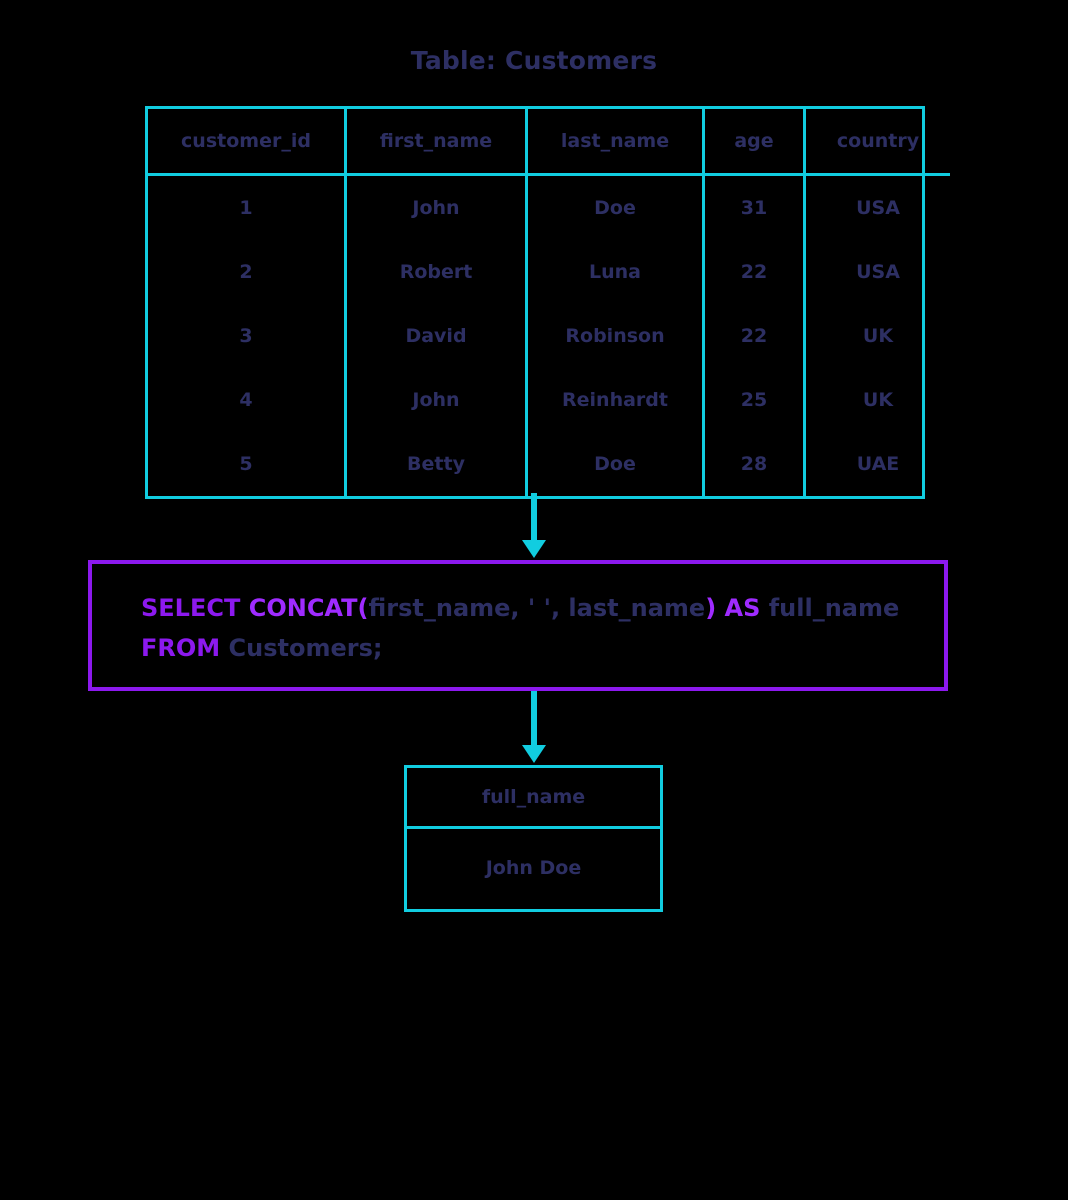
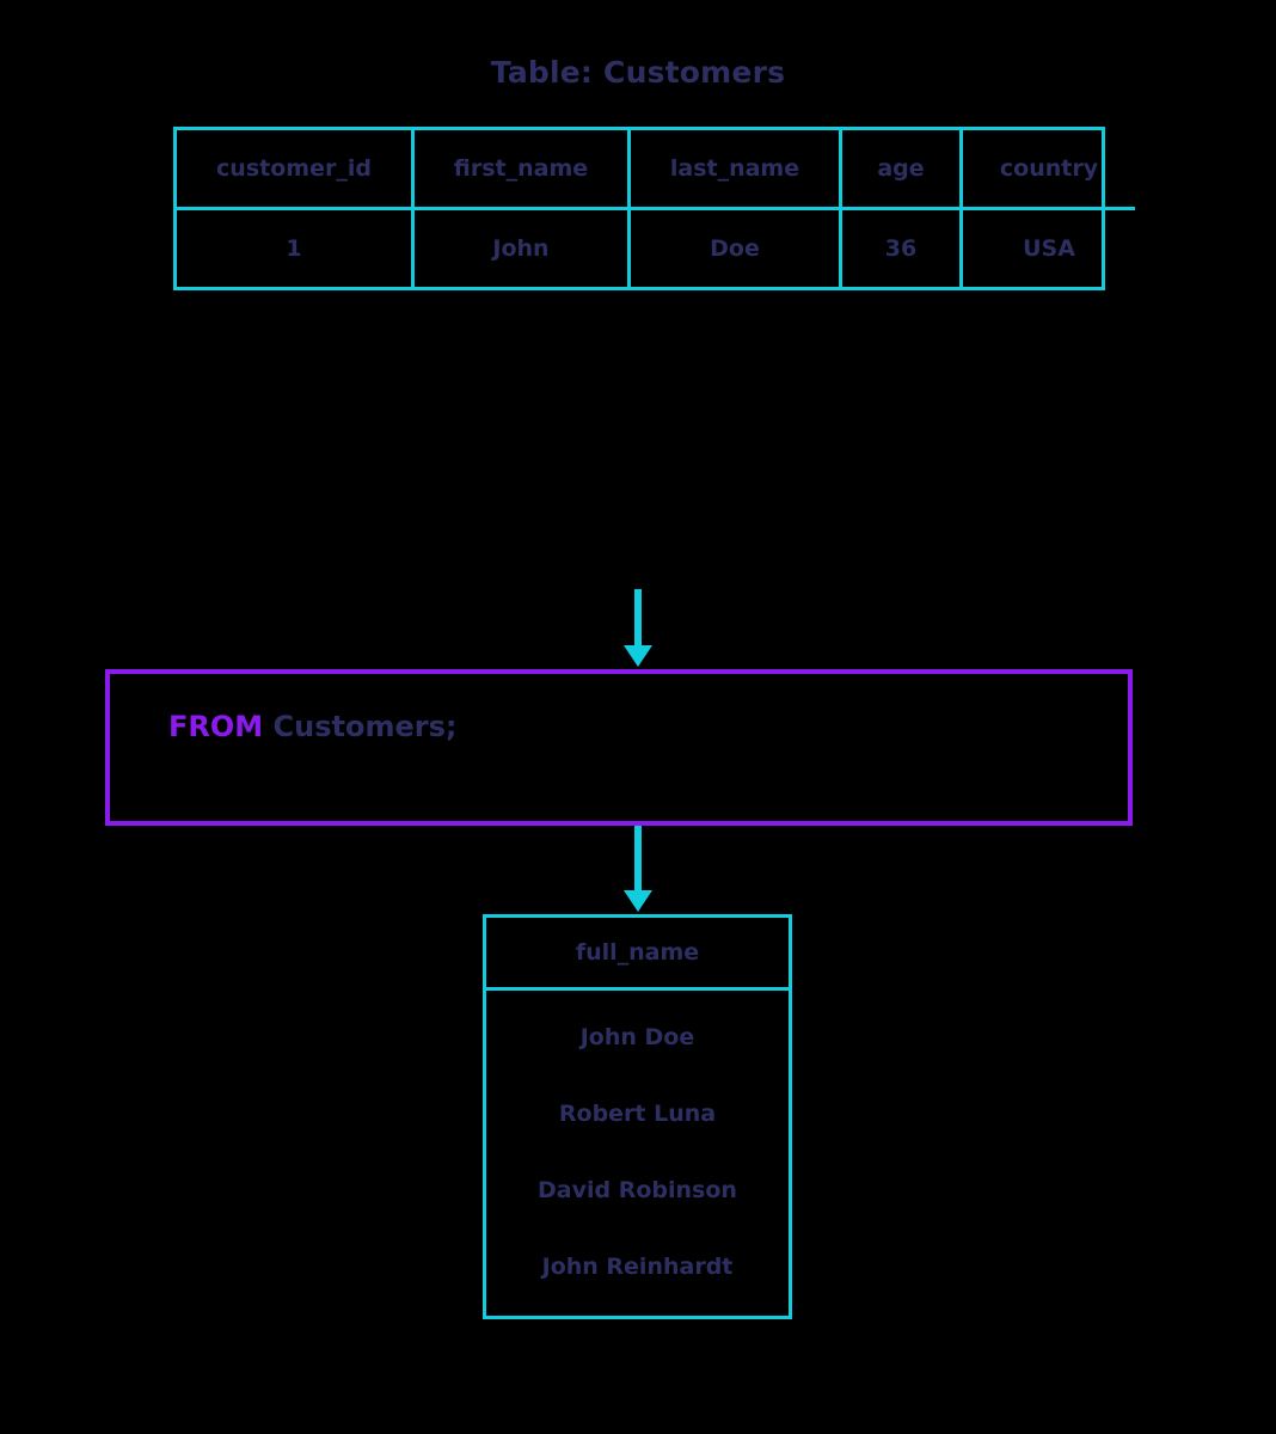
  Table: Customers
  customer_id	first_name	last_name	age	country
- 1	John	Doe	31	USA
+ 1	John	Doe	36	USA
- 2	Robert	Luna	22	USA
- 3	David	Robinson	22	UK
- 4	John	Reinhardt	25	UK
- 5	Betty	Doe	28	UAE
- SELECT CONCAT(first_name, ' ', last_name) AS full_name
  FROM Customers;
  full_name
  John Doe
+ Robert Luna
+ David Robinson
+ John Reinhardt
